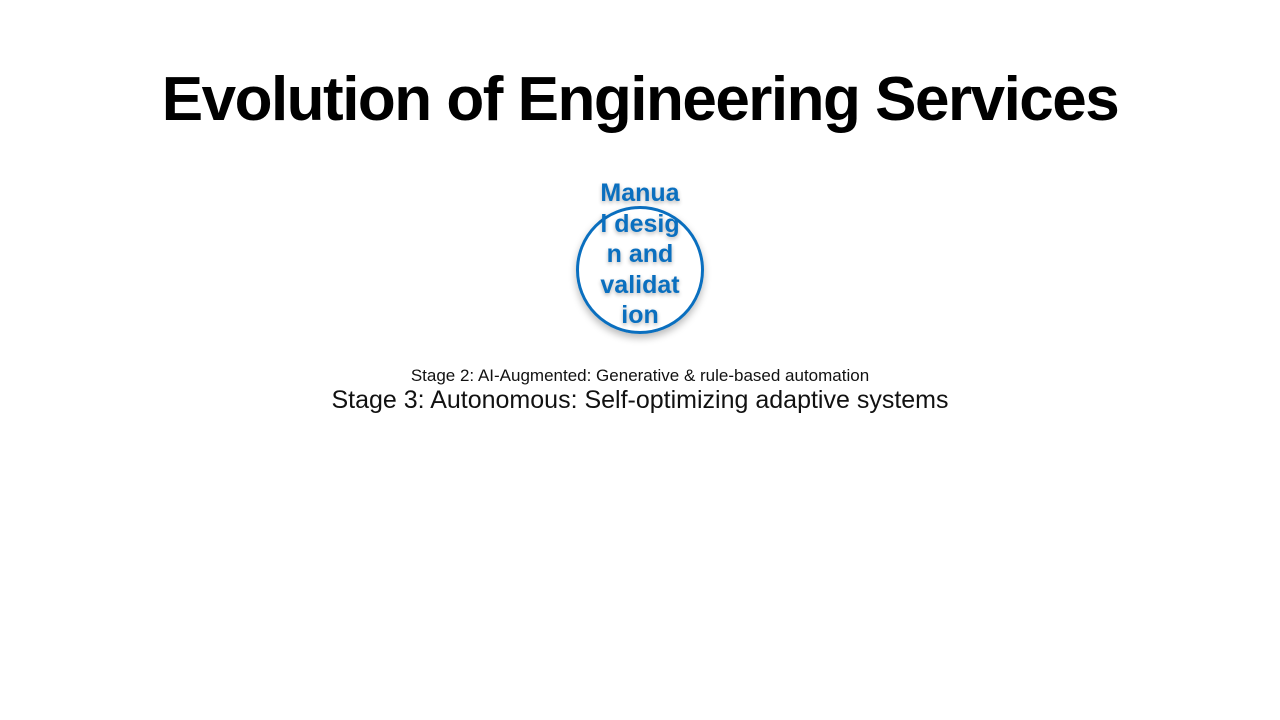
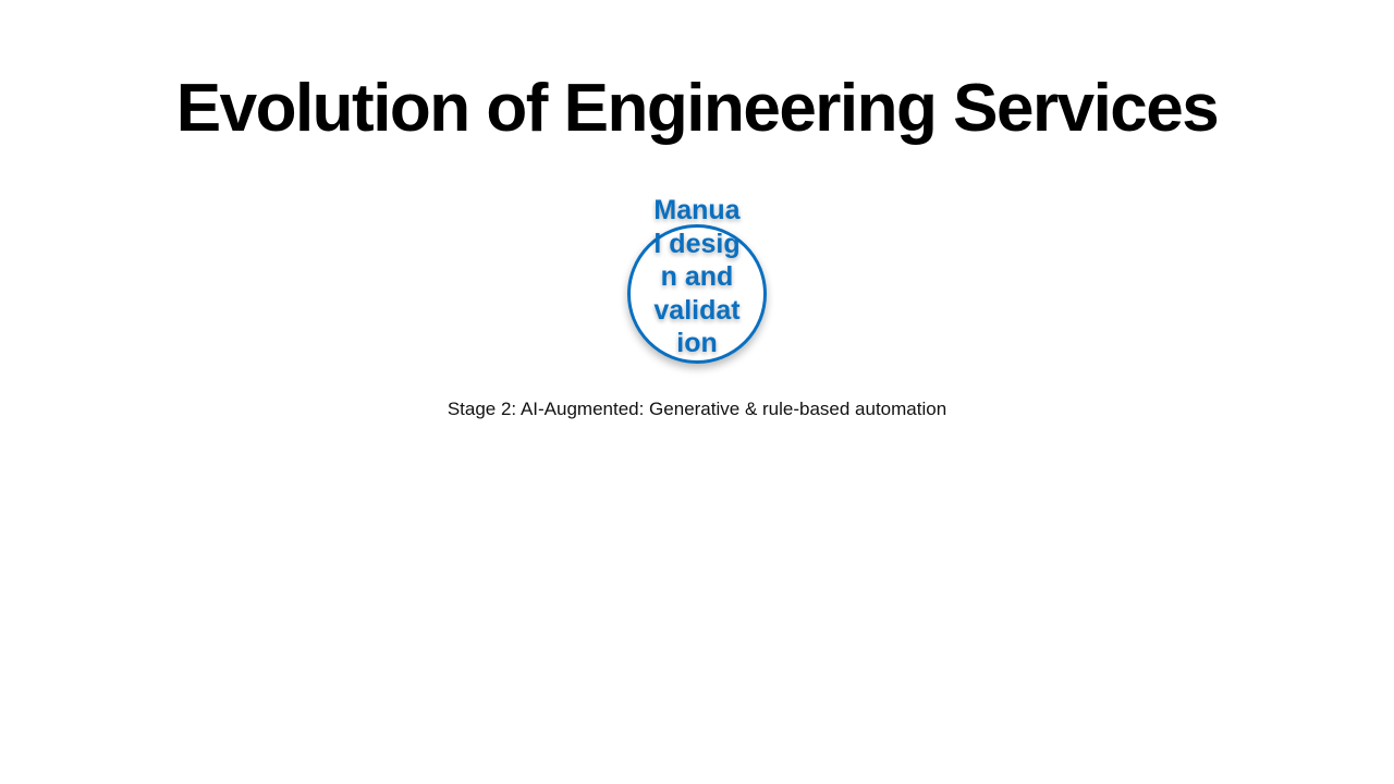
  Evolution of Engineering Services
  Manual design and validation
  Stage 2: AI-Augmented: Generative & rule-based automation
- Stage 3: Autonomous: Self-optimizing adaptive systems
